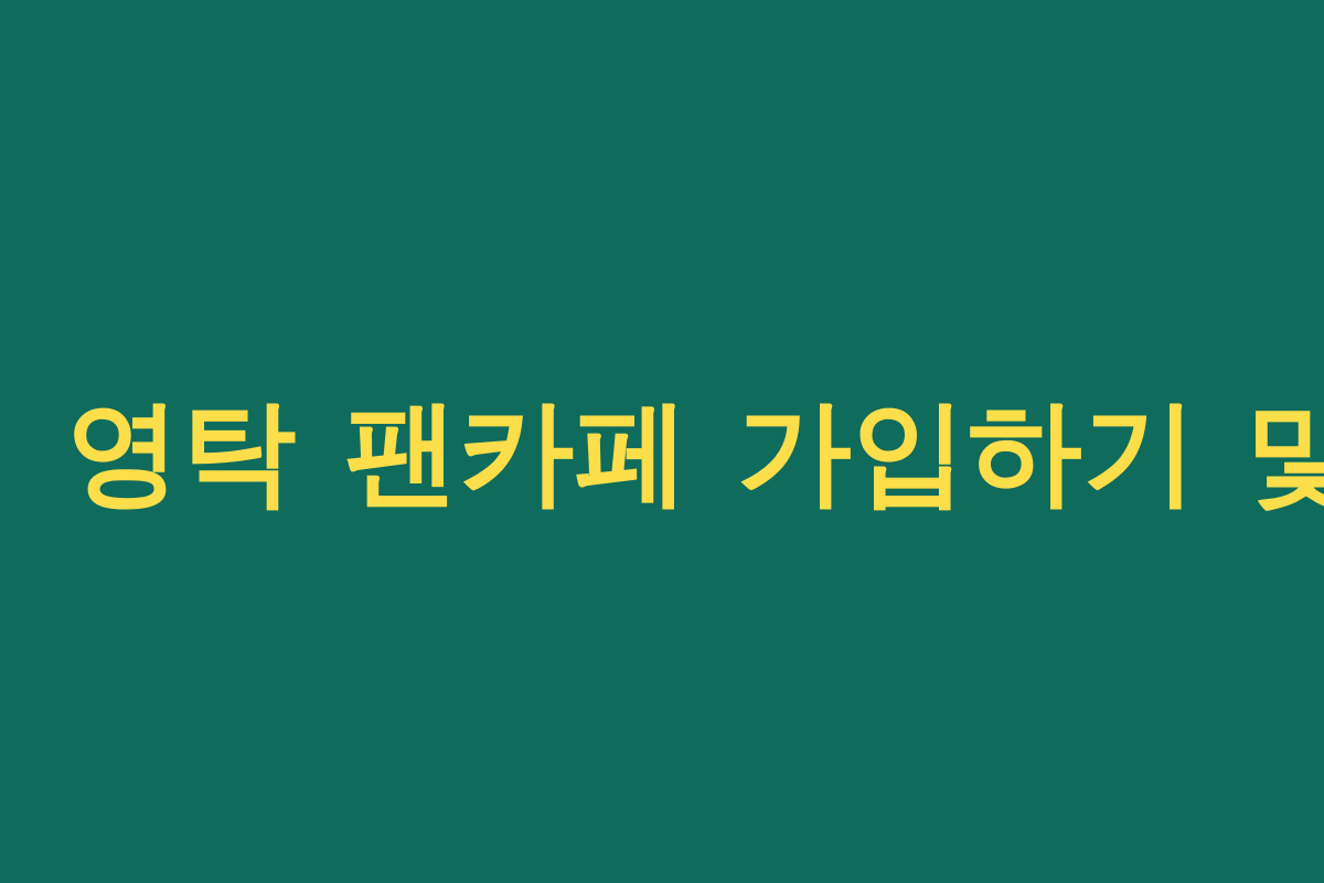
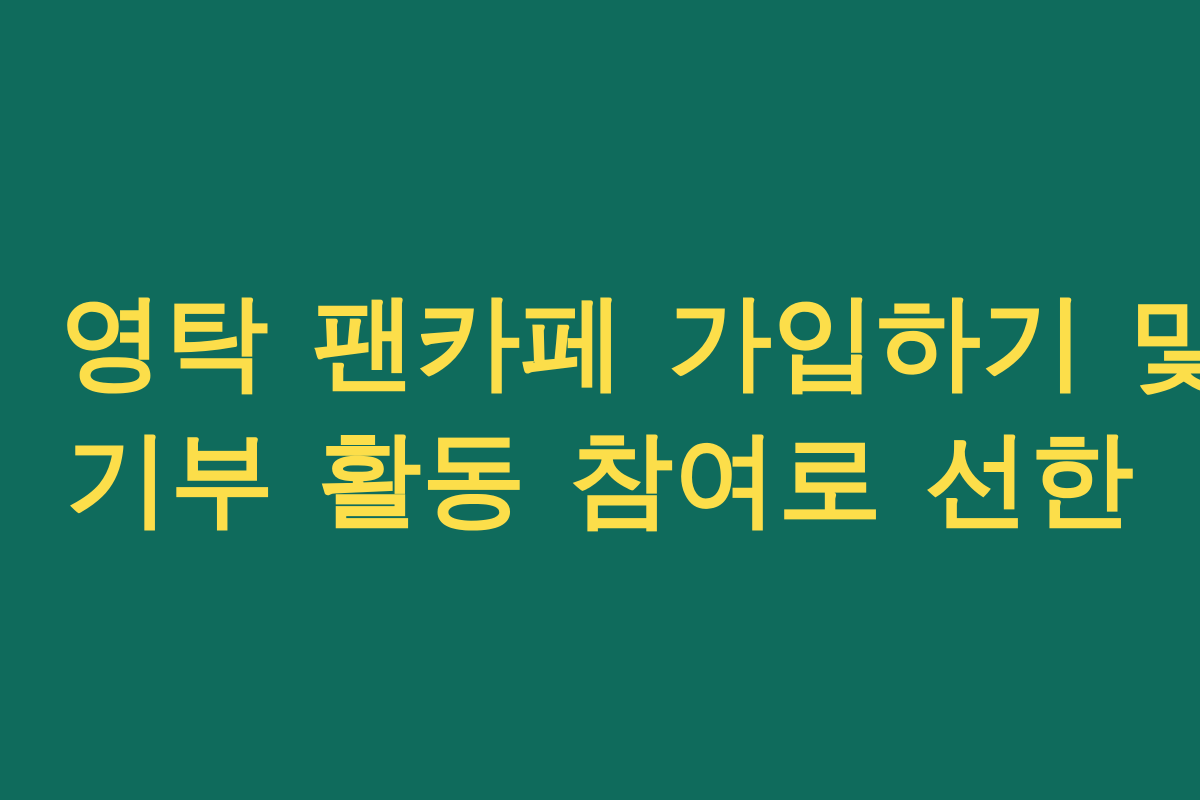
  영탁 팬카페 가입하기 및
+ 기부 활동 참여로 선한
